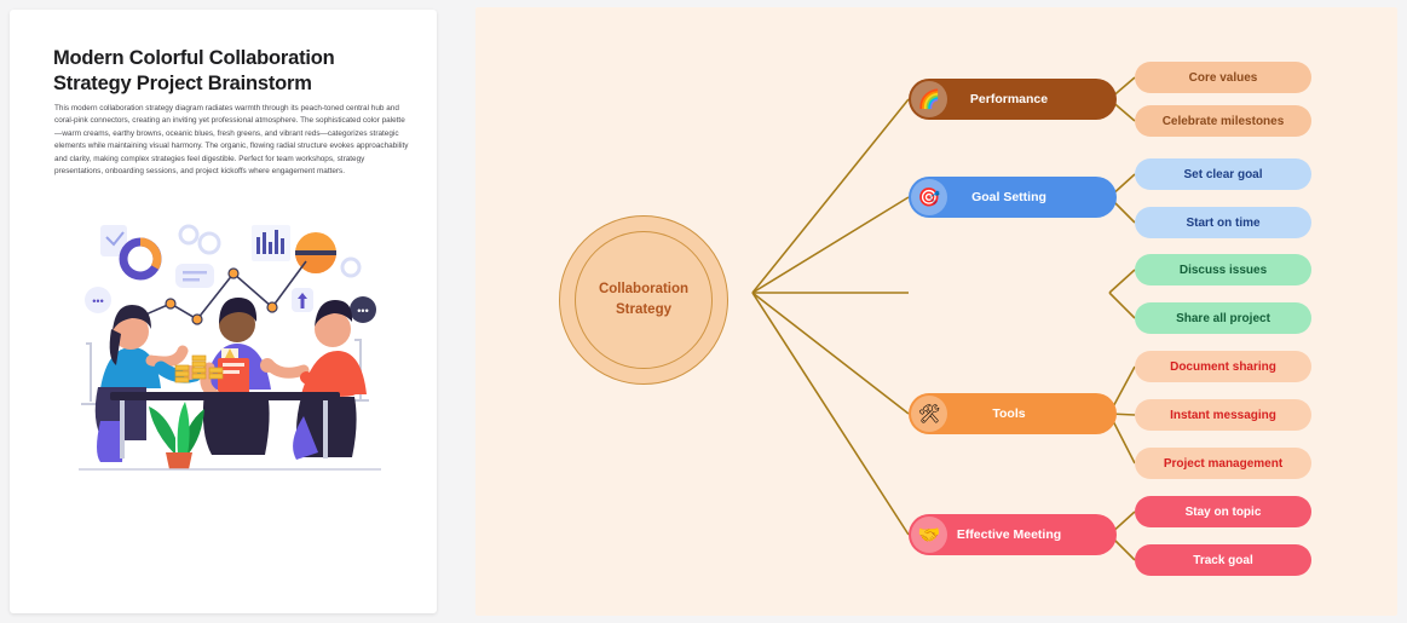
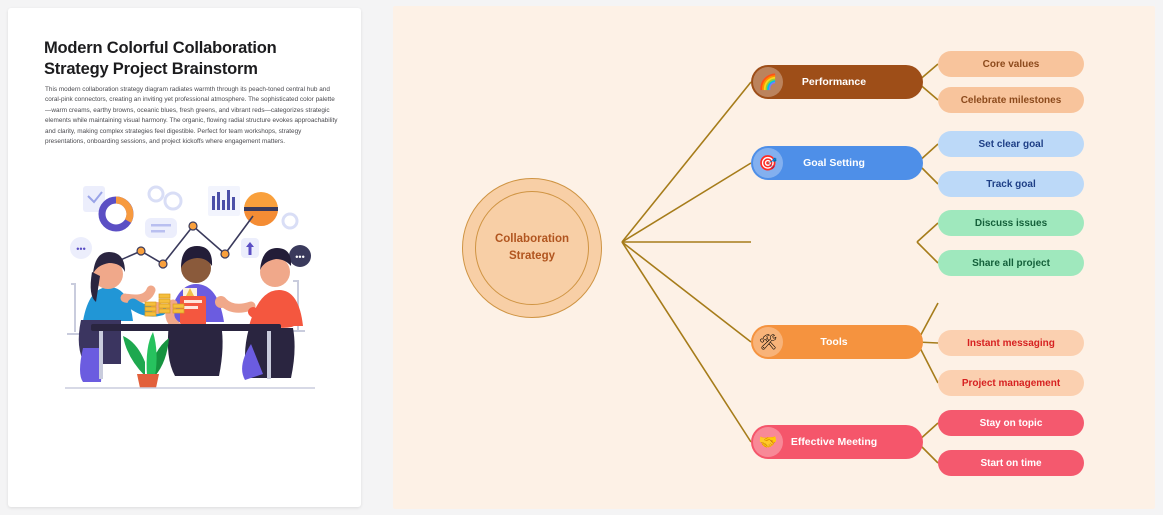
  Modern Colorful Collaboration Strategy Project Brainstorm
  •••
  •••
  Collaboration
  Strategy
  🌈
  Performance
  Core values
  Celebrate milestones
  🎯
  Goal Setting
  Set clear goal
- Start on time
+ Track goal
  Discuss issues
  Share all project
  🛠
  Tools
- Document sharing
  Instant messaging
  Project management
  🤝
  Effective Meeting
  Stay on topic
- Track goal
+ Start on time
